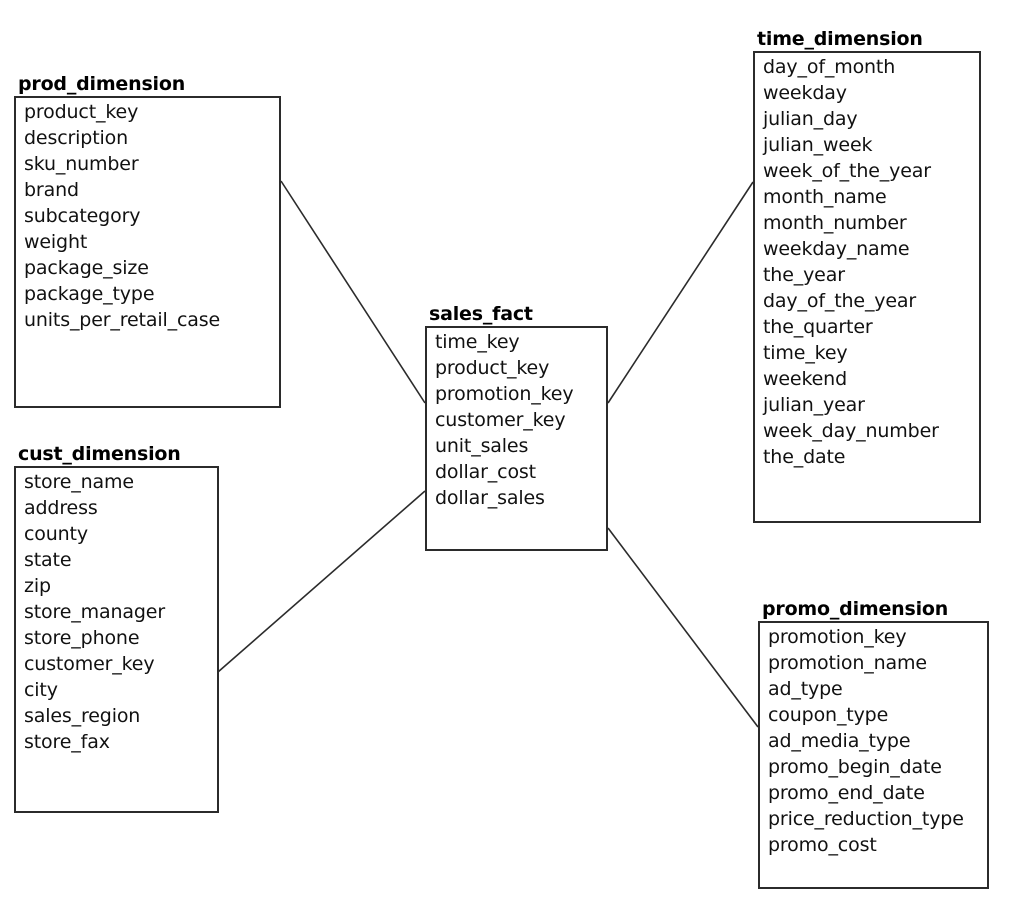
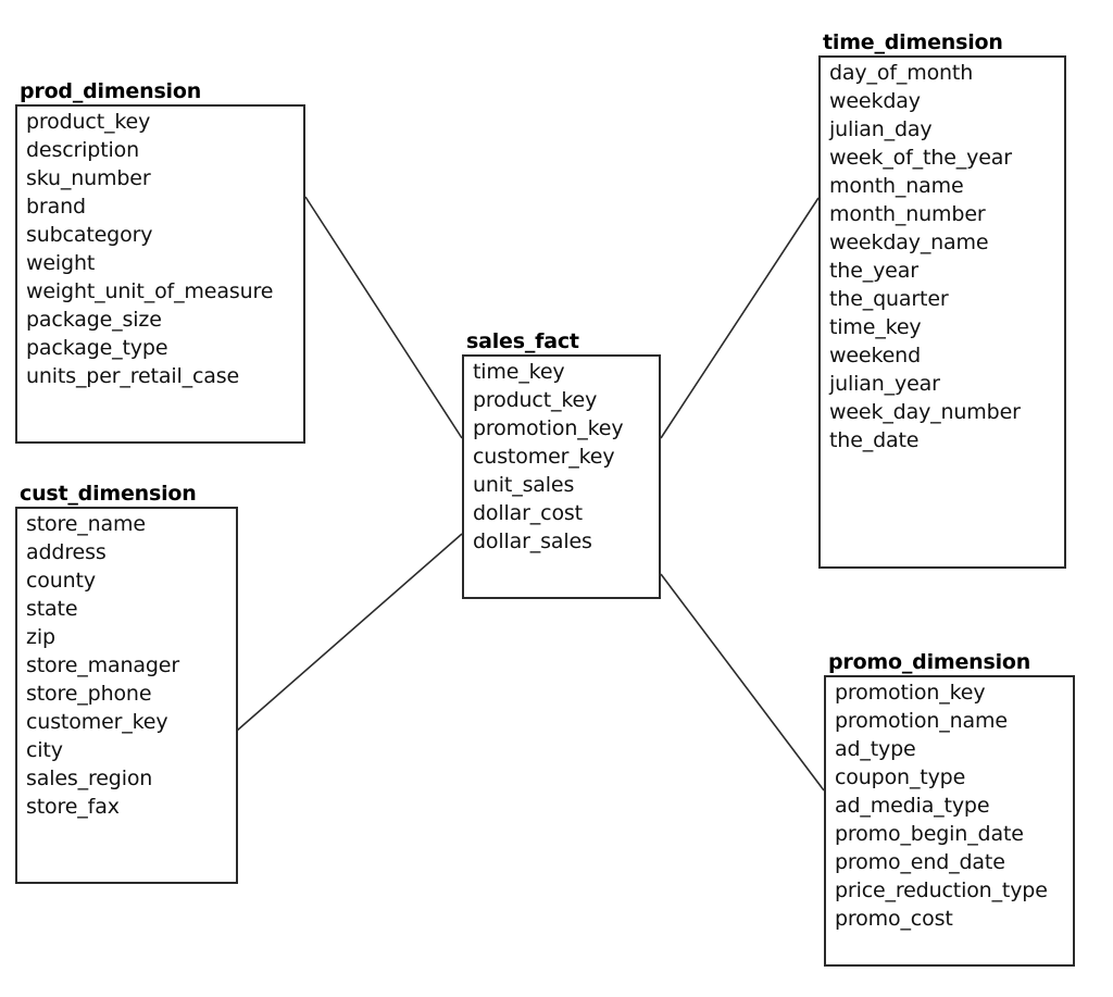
  prod_dimension
  product_key
  description
  sku_number
  brand
  subcategory
  weight
+ weight_unit_of_measure
  package_size
  package_type
  units_per_retail_case
  cust_dimension
  store_name
  address
  county
  state
  zip
  store_manager
  store_phone
  customer_key
  city
  sales_region
  store_fax
  sales_fact
  time_key
  product_key
  promotion_key
  customer_key
  unit_sales
  dollar_cost
  dollar_sales
  time_dimension
  day_of_month
  weekday
  julian_day
- julian_week
  week_of_the_year
  month_name
  month_number
  weekday_name
  the_year
- day_of_the_year
  the_quarter
  time_key
  weekend
  julian_year
  week_day_number
  the_date
  promo_dimension
  promotion_key
  promotion_name
  ad_type
  coupon_type
  ad_media_type
  promo_begin_date
  promo_end_date
  price_reduction_type
  promo_cost
